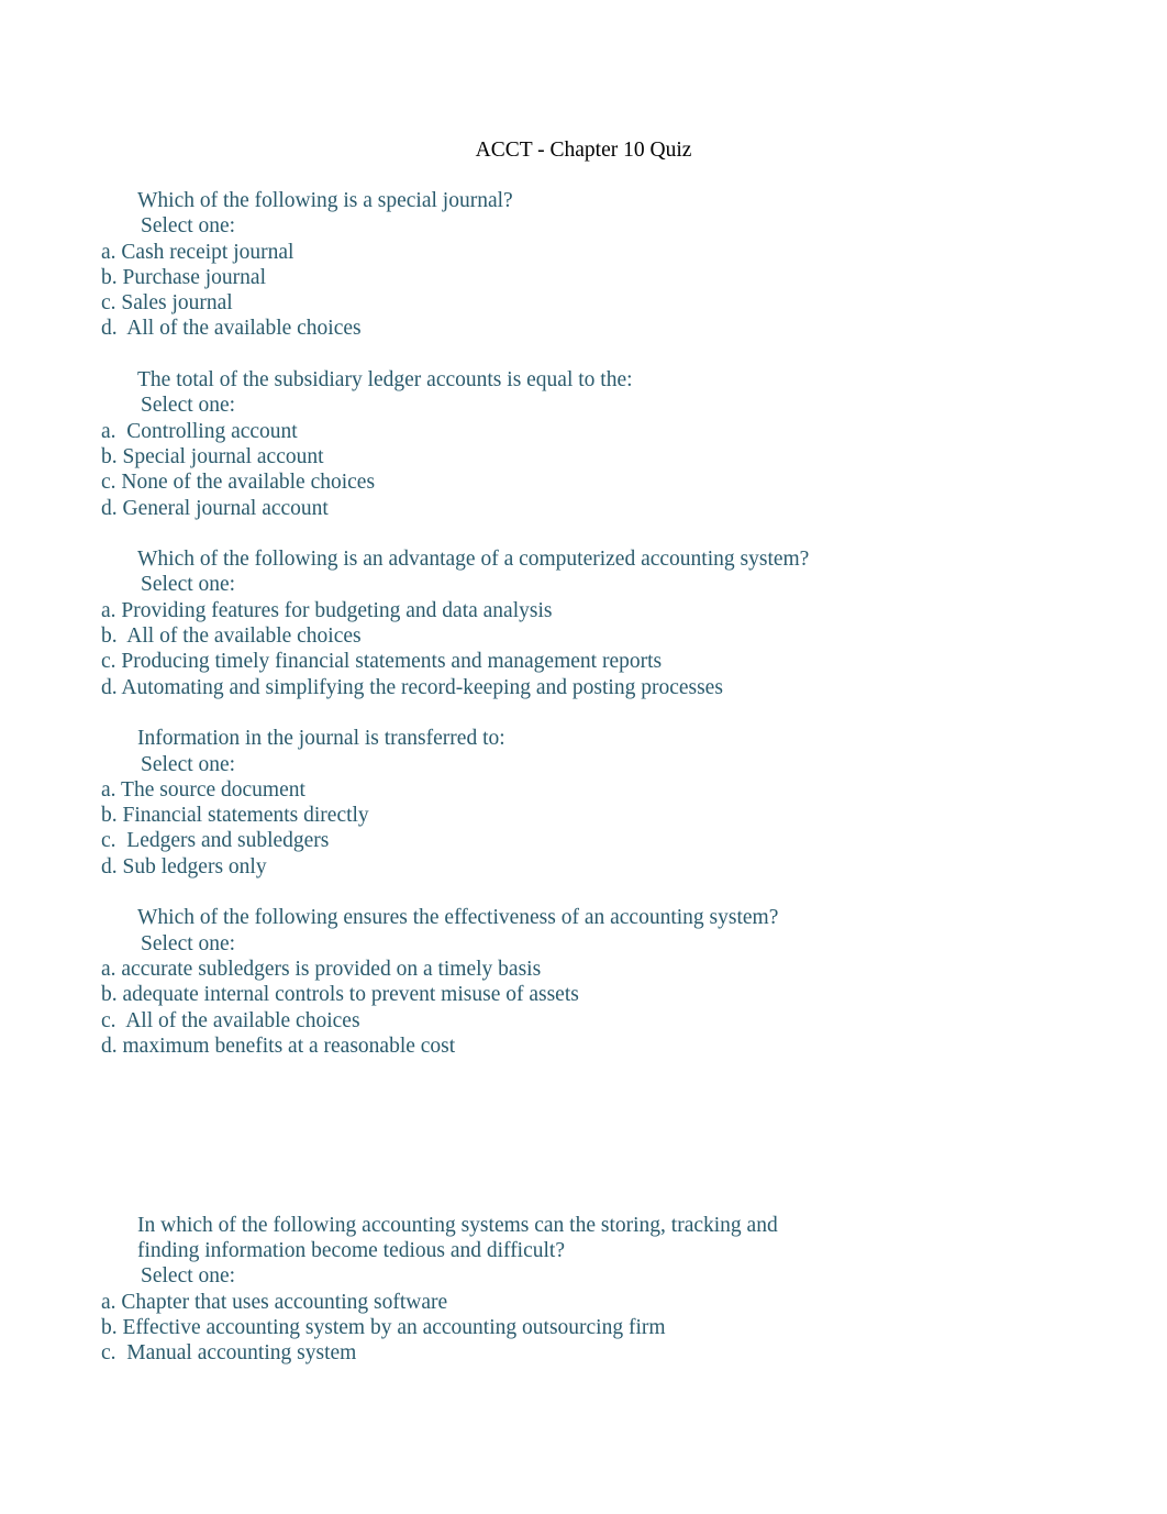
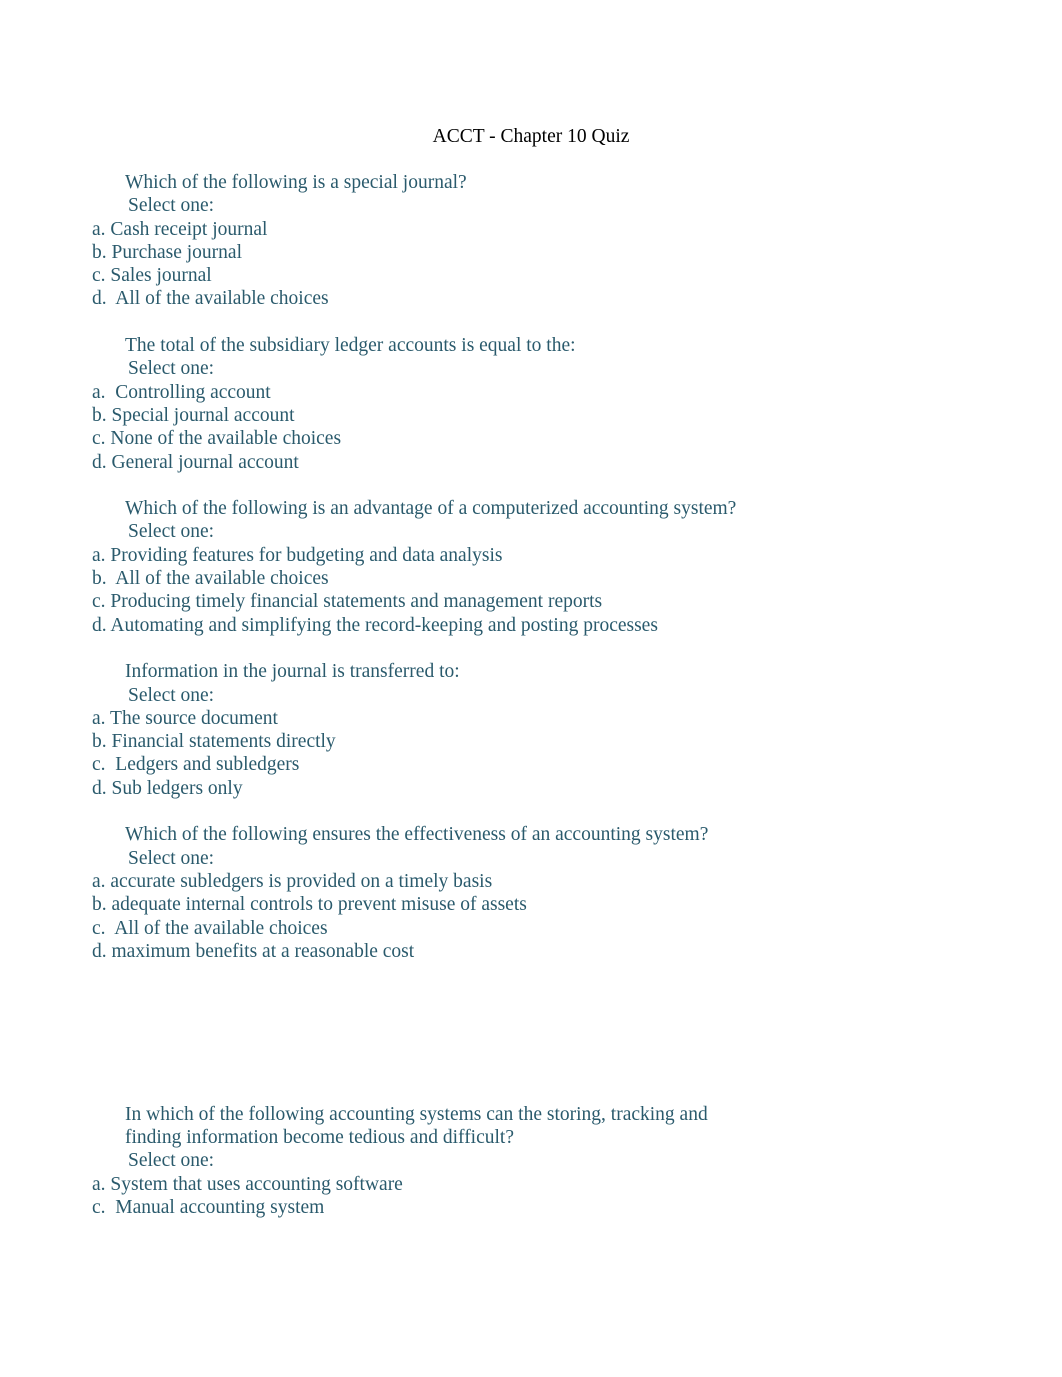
  ACCT - Chapter 10 Quiz
  Which of the following is a special journal?
  Select one:
  a. Cash receipt journal
  b. Purchase journal
  c. Sales journal
  d. All of the available choices
  The total of the subsidiary ledger accounts is equal to the:
  Select one:
  a. Controlling account
  b. Special journal account
  c. None of the available choices
  d. General journal account
  Which of the following is an advantage of a computerized accounting system?
  Select one:
  a. Providing features for budgeting and data analysis
  b. All of the available choices
  c. Producing timely financial statements and management reports
  d. Automating and simplifying the record-keeping and posting processes
  Information in the journal is transferred to:
  Select one:
  a. The source document
  b. Financial statements directly
  c. Ledgers and subledgers
  d. Sub ledgers only
  Which of the following ensures the effectiveness of an accounting system?
  Select one:
  a. accurate subledgers is provided on a timely basis
  b. adequate internal controls to prevent misuse of assets
  c. All of the available choices
  d. maximum benefits at a reasonable cost
  In which of the following accounting systems can the storing, tracking and finding information become tedious and difficult?
  Select one:
- a. Chapter that uses accounting software
+ a. System that uses accounting software
- b. Effective accounting system by an accounting outsourcing firm
  c. Manual accounting system
